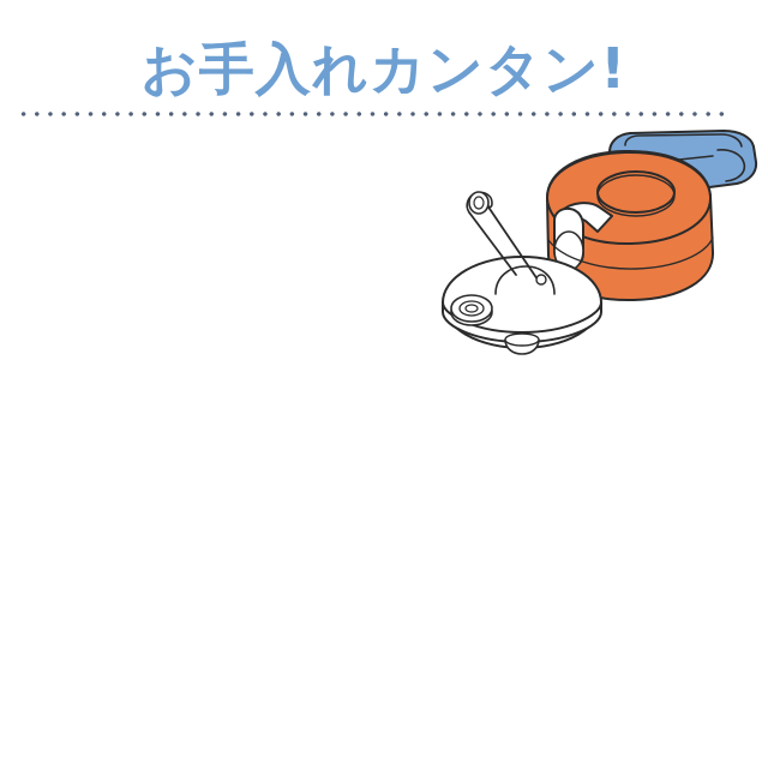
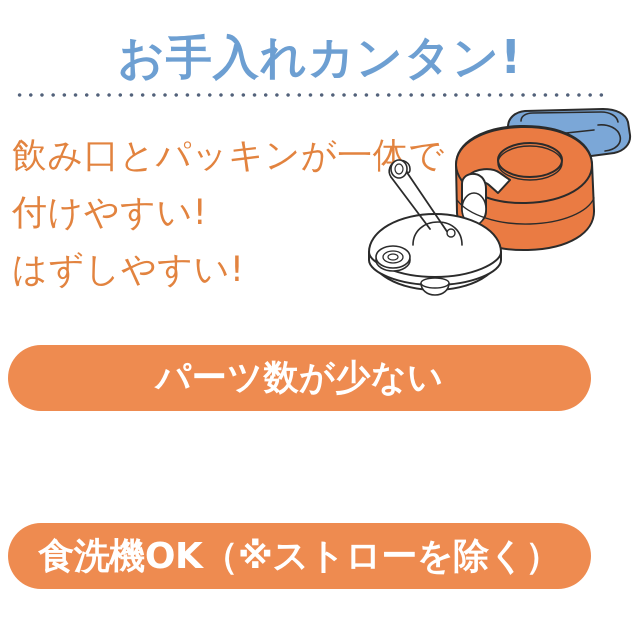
  お手入れカンタン!
+ 飲み口とパッキンが一体で
+ 付けやすい!
+ はずしやすい!
+ パーツ数が少ない
+ 食洗機OK（※ストローを除く）
